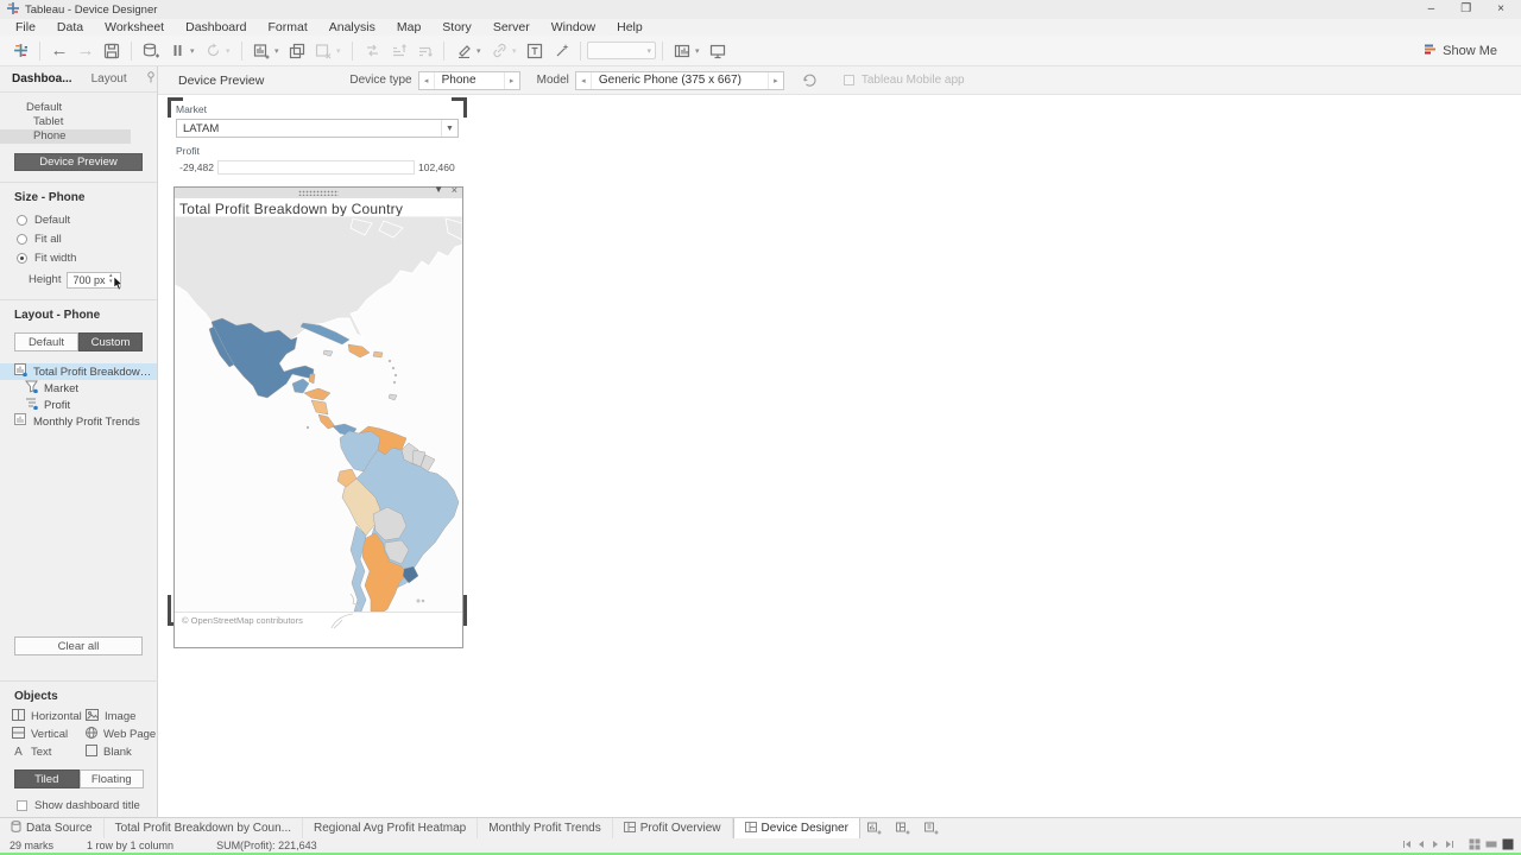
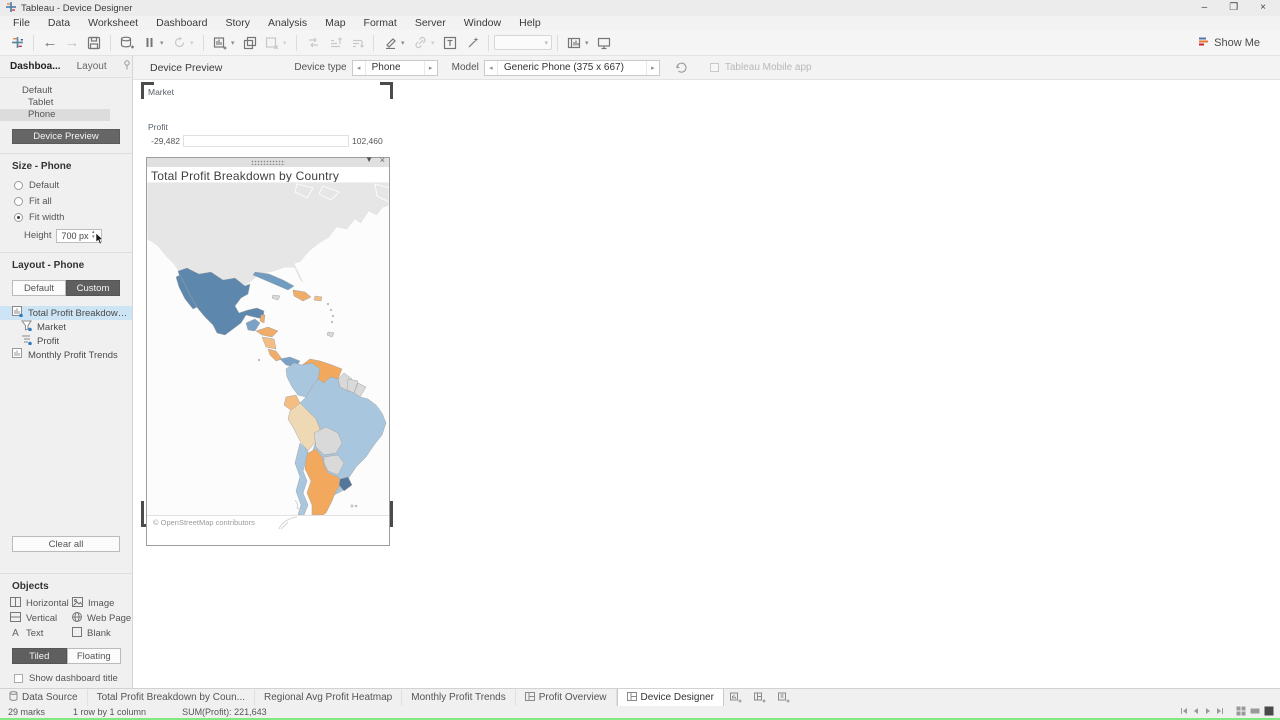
  Tableau - Device Designer
  –
  ❐
  ×
  File
  Data
  Worksheet
  Dashboard
- Format
+ Story
  Analysis
  Map
- Story
+ Format
  Server
  Window
  Help
  ←
  →
  Show Me
  Dashboa...
  Layout
  Default
  Tablet
  Phone
  Device Preview
  Size - Phone
  Default
  Fit all
  Fit width
  Height
  700 px
  Layout - Phone
  Default
  Custom
  Total Profit Breakdown b
  Market
  Profit
  Monthly Profit Trends
  Clear all
  Objects
  Horizontal
  Image
  Vertical
  Web Page
  A
  Text
  Blank
  Tiled
  Floating
  Show dashboard title
  Device Preview
  Device type
  Phone
  Model
  Generic Phone (375 x 667)
  Tableau Mobile app
  Market
- LATAM
  Profit
  -29,482
  102,460
  ▼
  ×
  Total Profit Breakdown by Country
  © OpenStreetMap contributors
  Data Source
  Total Profit Breakdown by Coun...
  Regional Avg Profit Heatmap
  Monthly Profit Trends
  Profit Overview
  Device Designer
  29 marks
  1 row by 1 column
  SUM(Profit): 221,643
